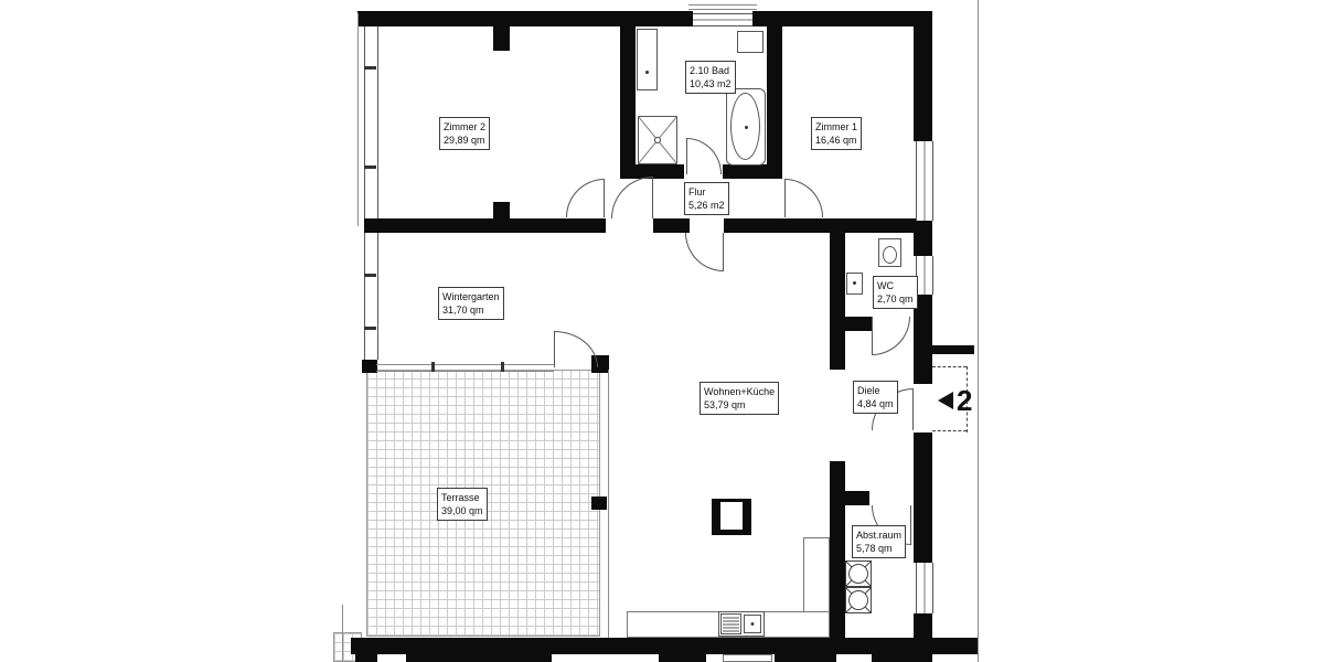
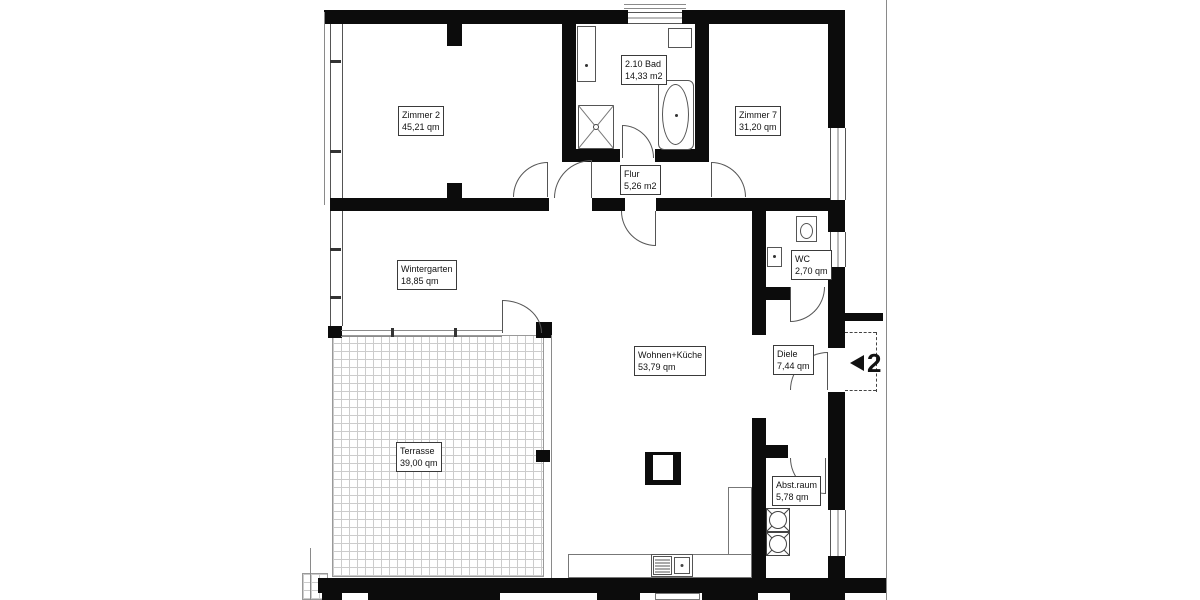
  Zimmer 2
- 29,89 qm
+ 45,21 qm
  2.10 Bad
- 10,43 m2
+ 14,33 m2
- Zimmer 1
+ Zimmer 7
- 16,46 qm
+ 31,20 qm
  Flur
  5,26 m2
  Wintergarten
- 31,70 qm
+ 18,85 qm
  WC
  2,70 qm
  Wohnen+Küche
  53,79 qm
  Diele
- 4,84 qm
+ 7,44 qm
  Terrasse
  39,00 qm
  Abst.raum
  5,78 qm
  2
